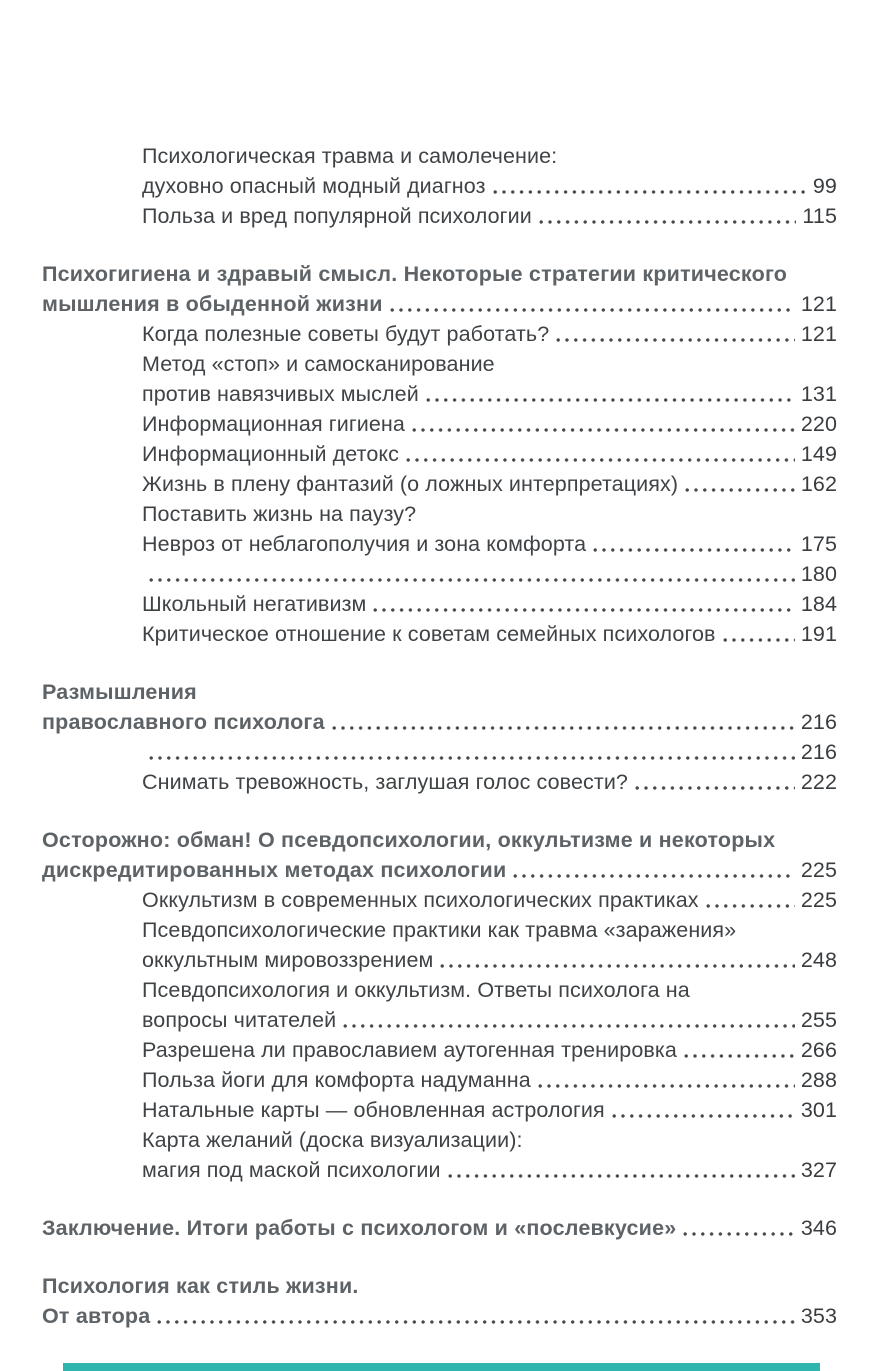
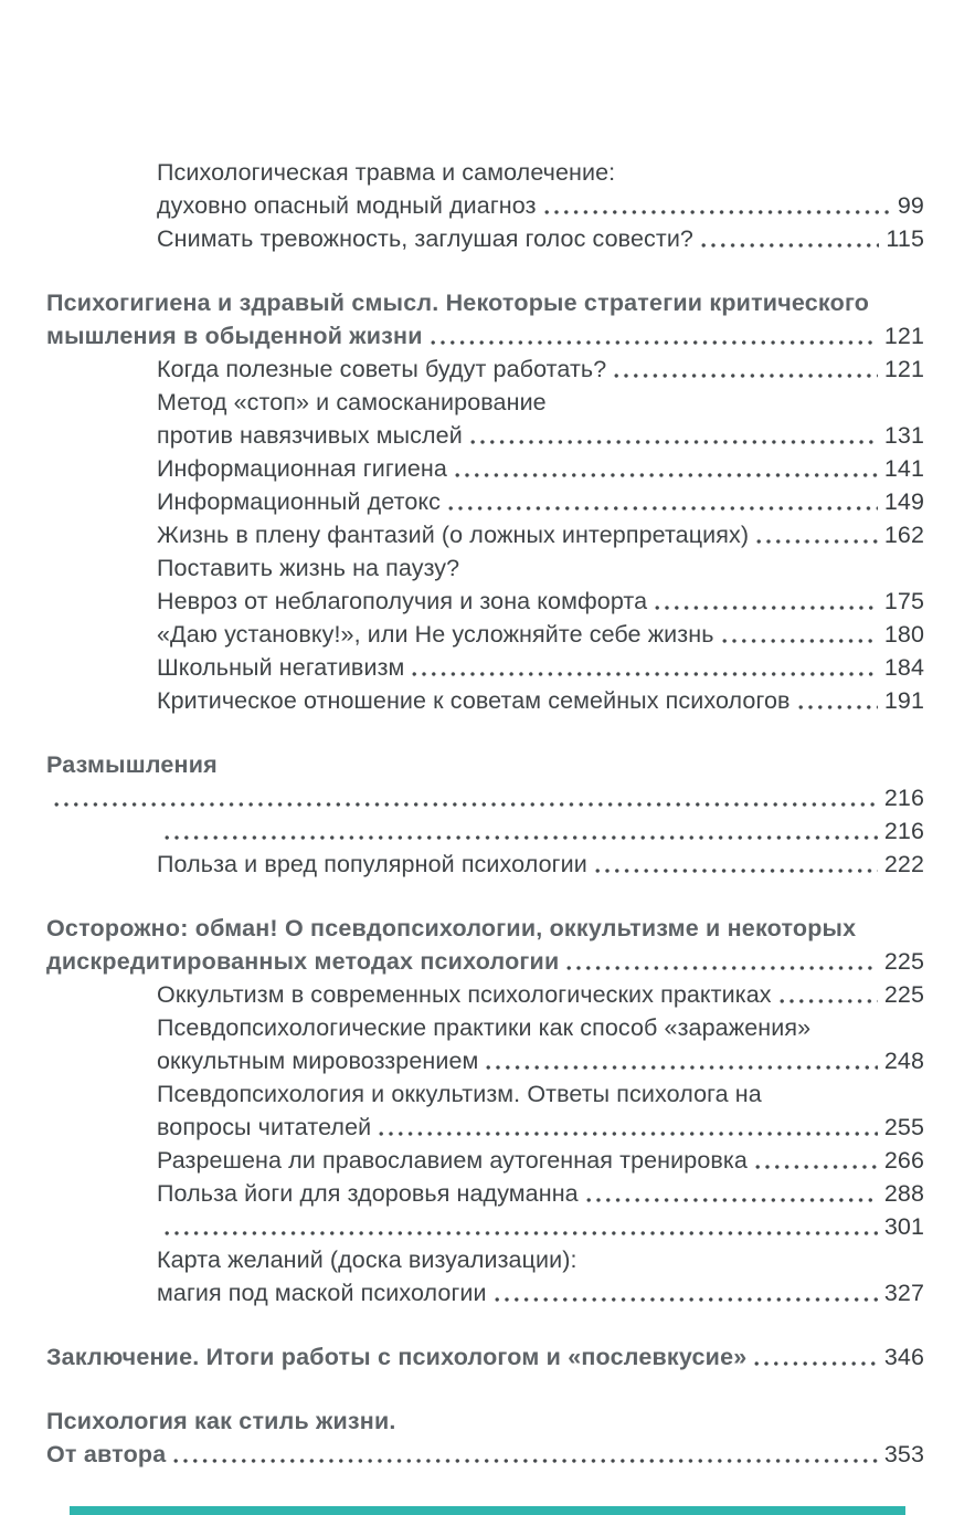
  Психологическая травма и самолечение:
  духовно опасный модный диагноз
  99
- Польза и вред популярной психологии
+ Снимать тревожность, заглушая голос совести?
  115
  Психогигиена и здравый смысл. Некоторые стратегии критического
  мышления в обыденной жизни
  121
  Когда полезные советы будут работать?
  121
  Метод «стоп» и самосканирование
  против навязчивых мыслей
  131
  Информационная гигиена
- 220
+ 141
  Информационный детокс
  149
  Жизнь в плену фантазий (о ложных интерпретациях)
  162
  Поставить жизнь на паузу?
  Невроз от неблагополучия и зона комфорта
  175
+ «Даю установку!», или Не усложняйте себе жизнь
  180
  Школьный негативизм
  184
  Критическое отношение к советам семейных психологов
  191
  Размышления
- православного психолога
  216
  216
- Снимать тревожность, заглушая голос совести?
+ Польза и вред популярной психологии
  222
  Осторожно: обман! О псевдопсихологии, оккультизме и некоторых
  дискредитированных методах психологии
  225
  Оккультизм в современных психологических практиках
  225
- Псевдопсихологические практики как травма «заражения»
+ Псевдопсихологические практики как способ «заражения»
  оккультным мировоззрением
  248
  Псевдопсихология и оккультизм. Ответы психолога на
  вопросы читателей
  255
  Разрешена ли православием аутогенная тренировка
  266
- Польза йоги для комфорта надуманна
+ Польза йоги для здоровья надуманна
  288
- Натальные карты — обновленная астрология
  301
  Карта желаний (доска визуализации):
  магия под маской психологии
  327
  Заключение. Итоги работы с психологом и «послевкусие»
  346
  Психология как стиль жизни.
  От автора
  353
